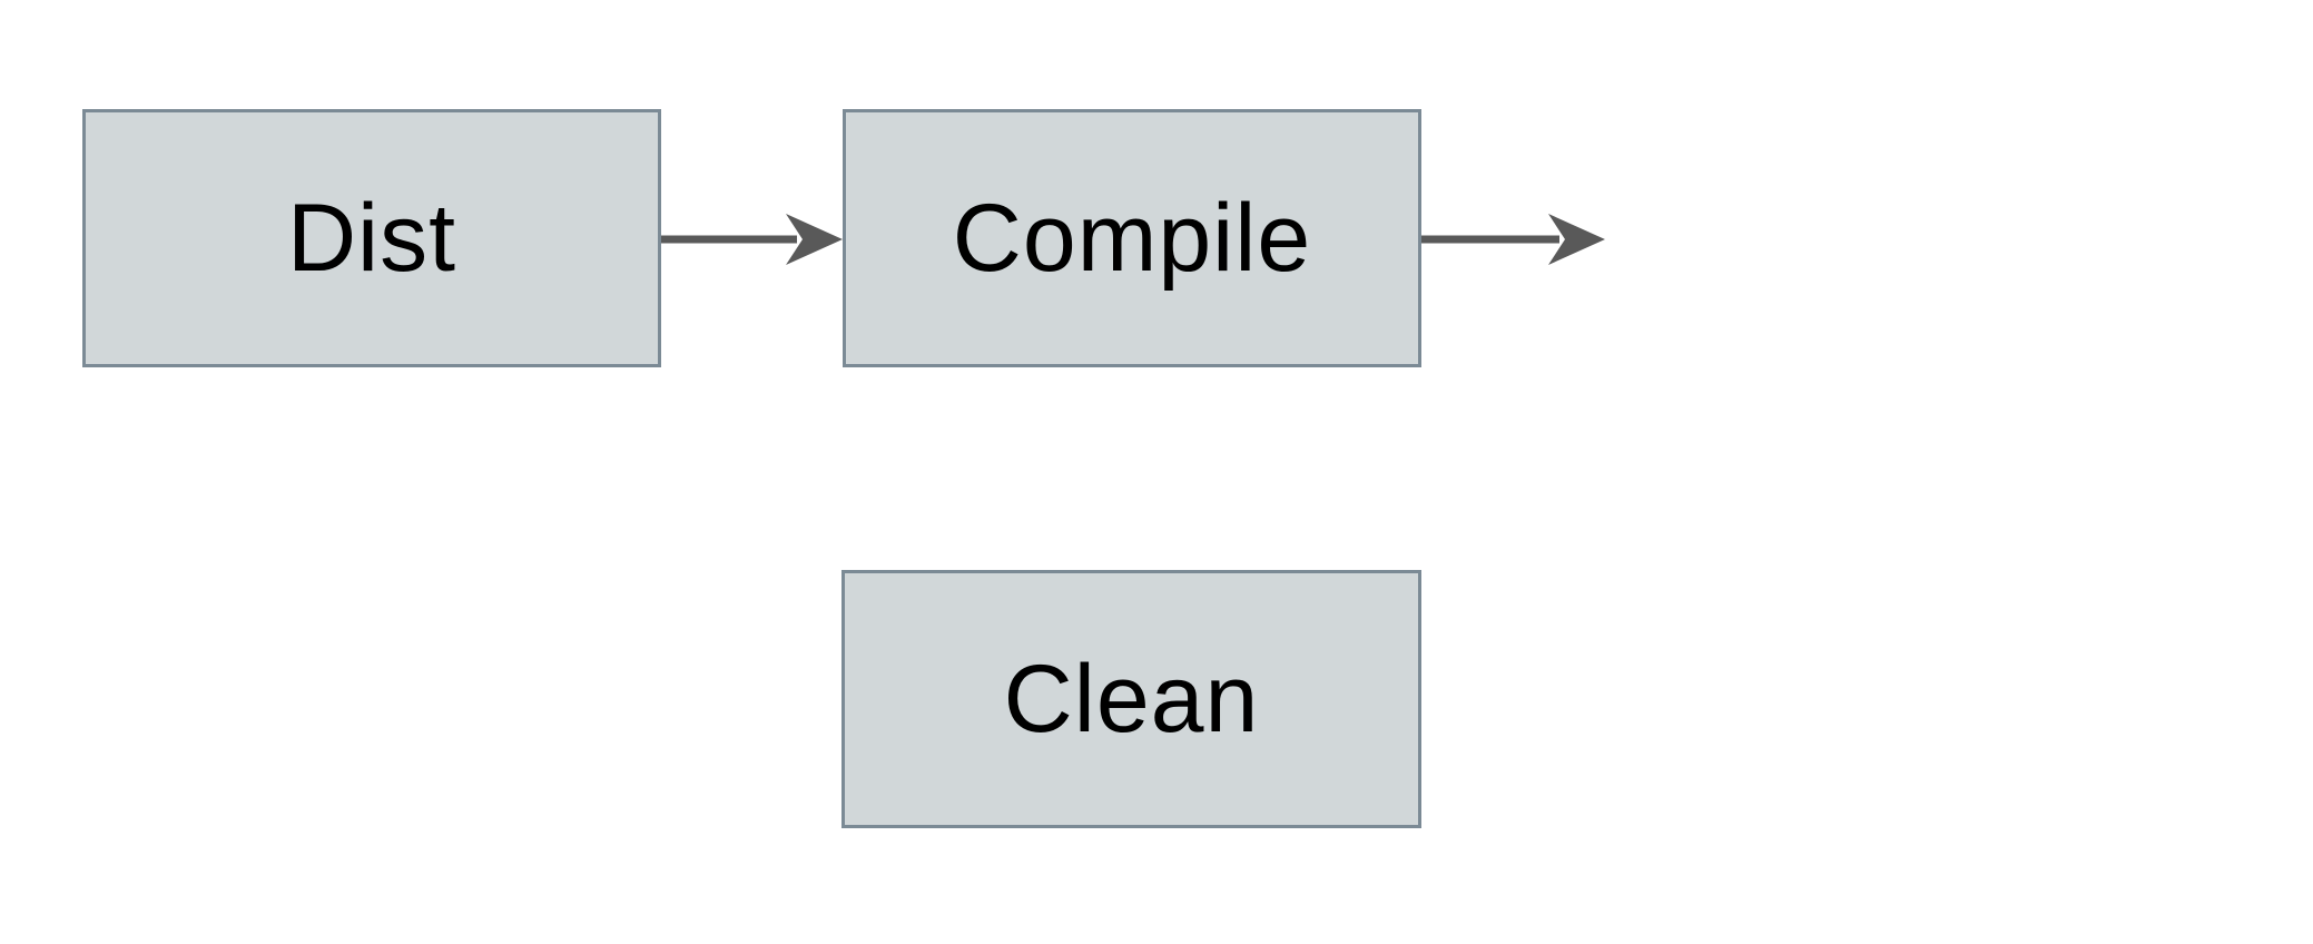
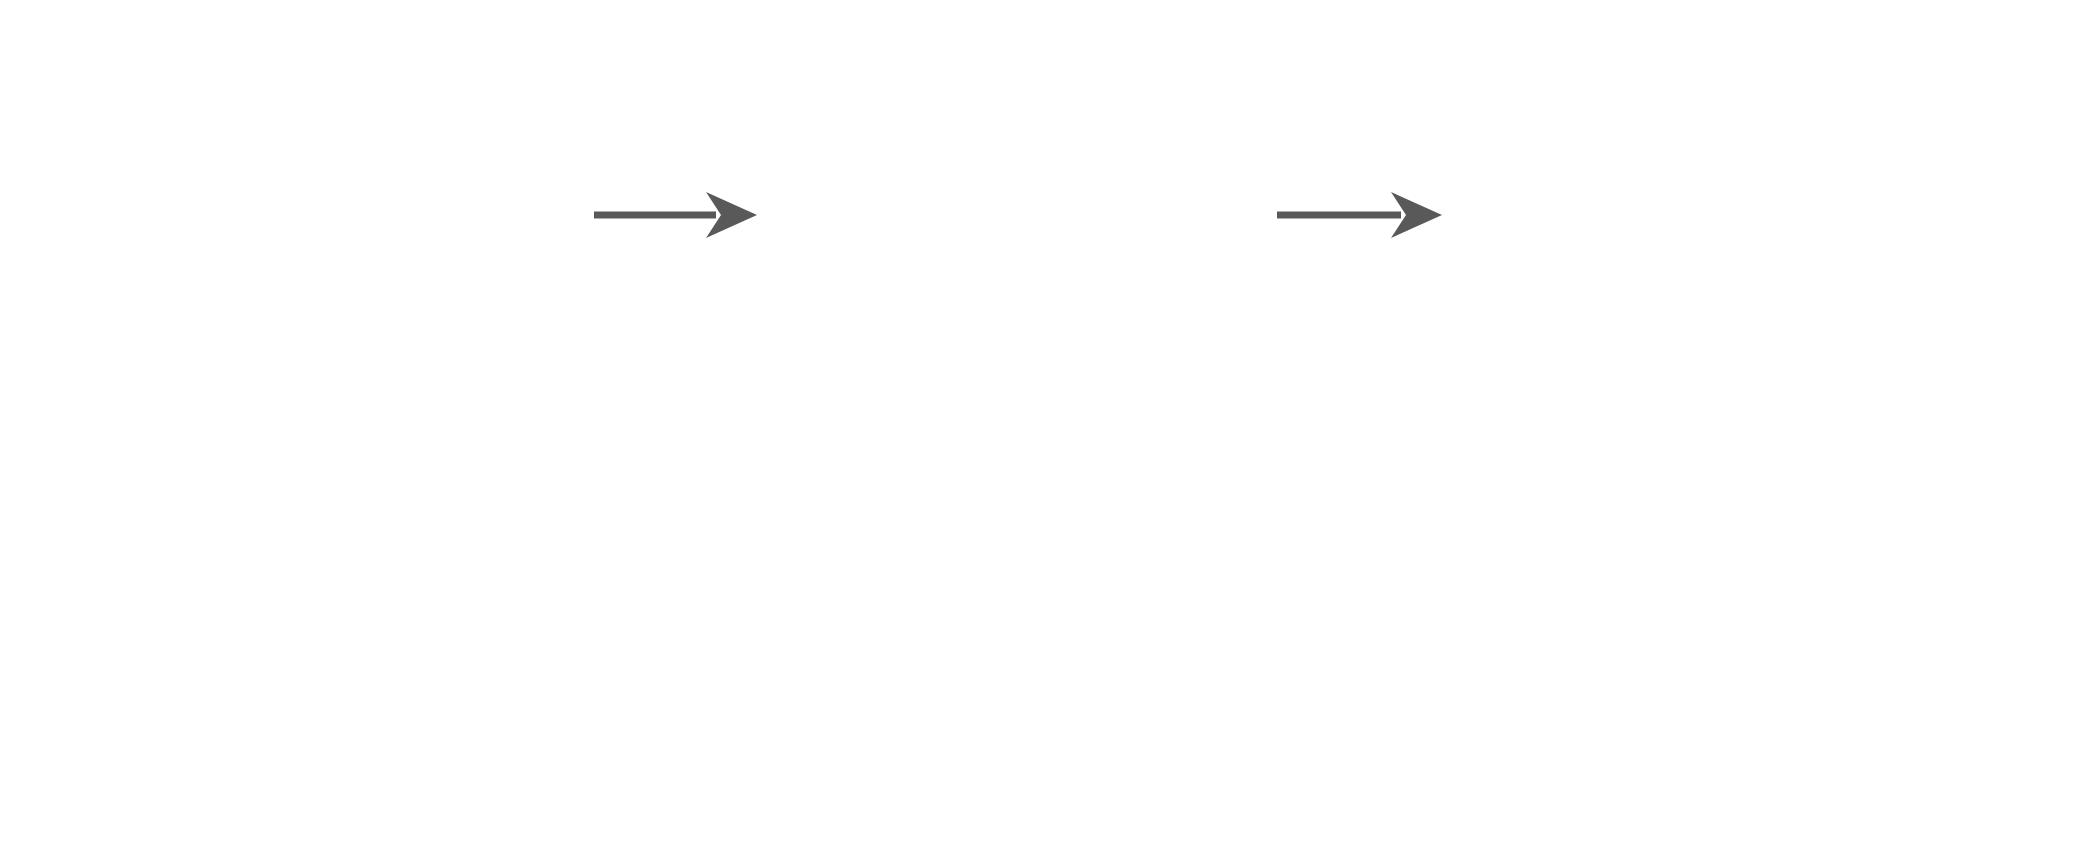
- Dist
- Compile
- Clean
